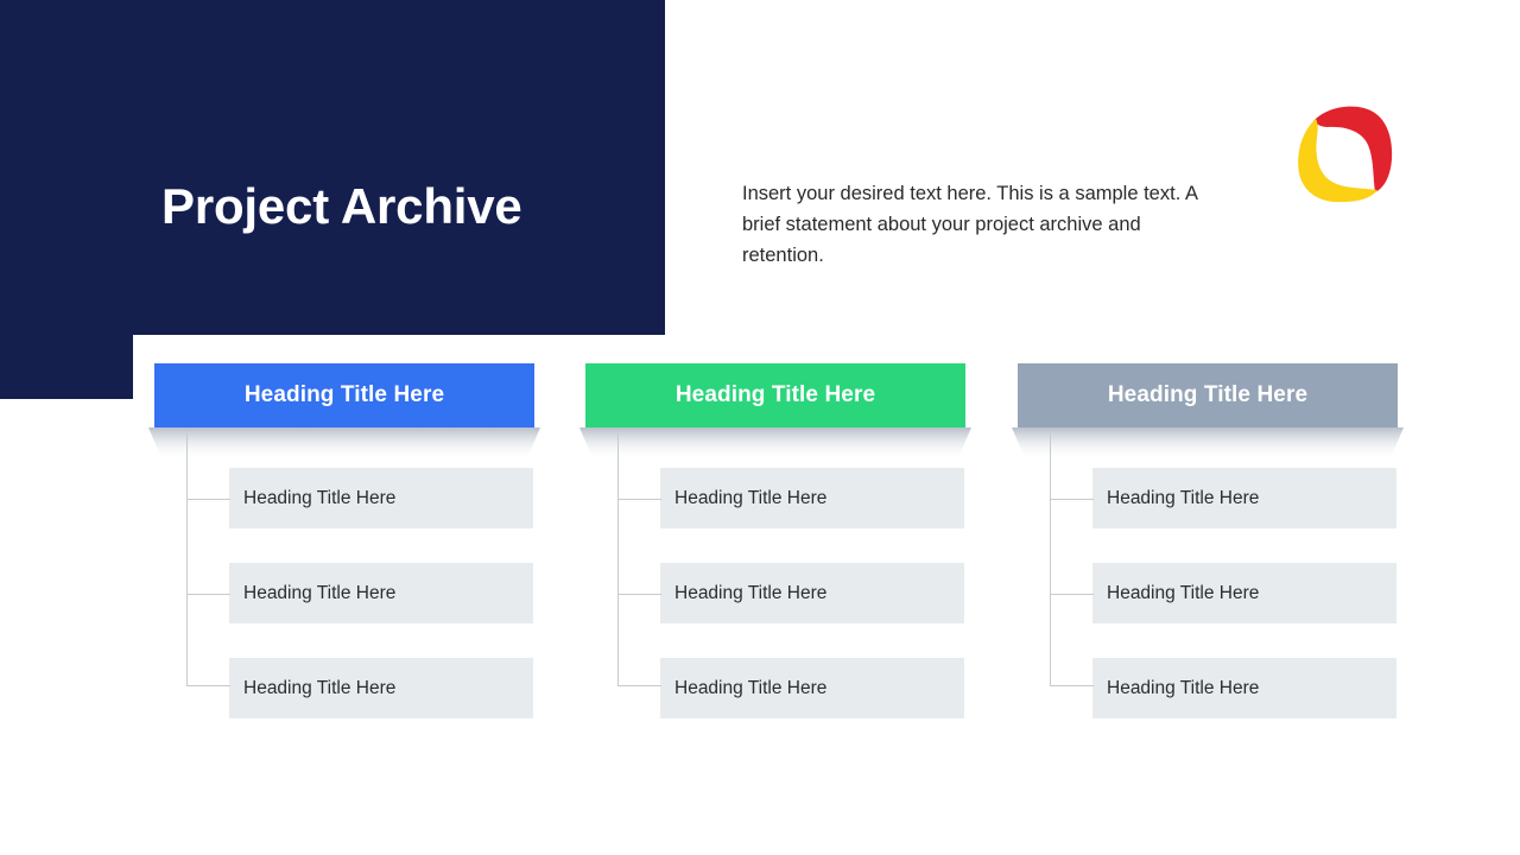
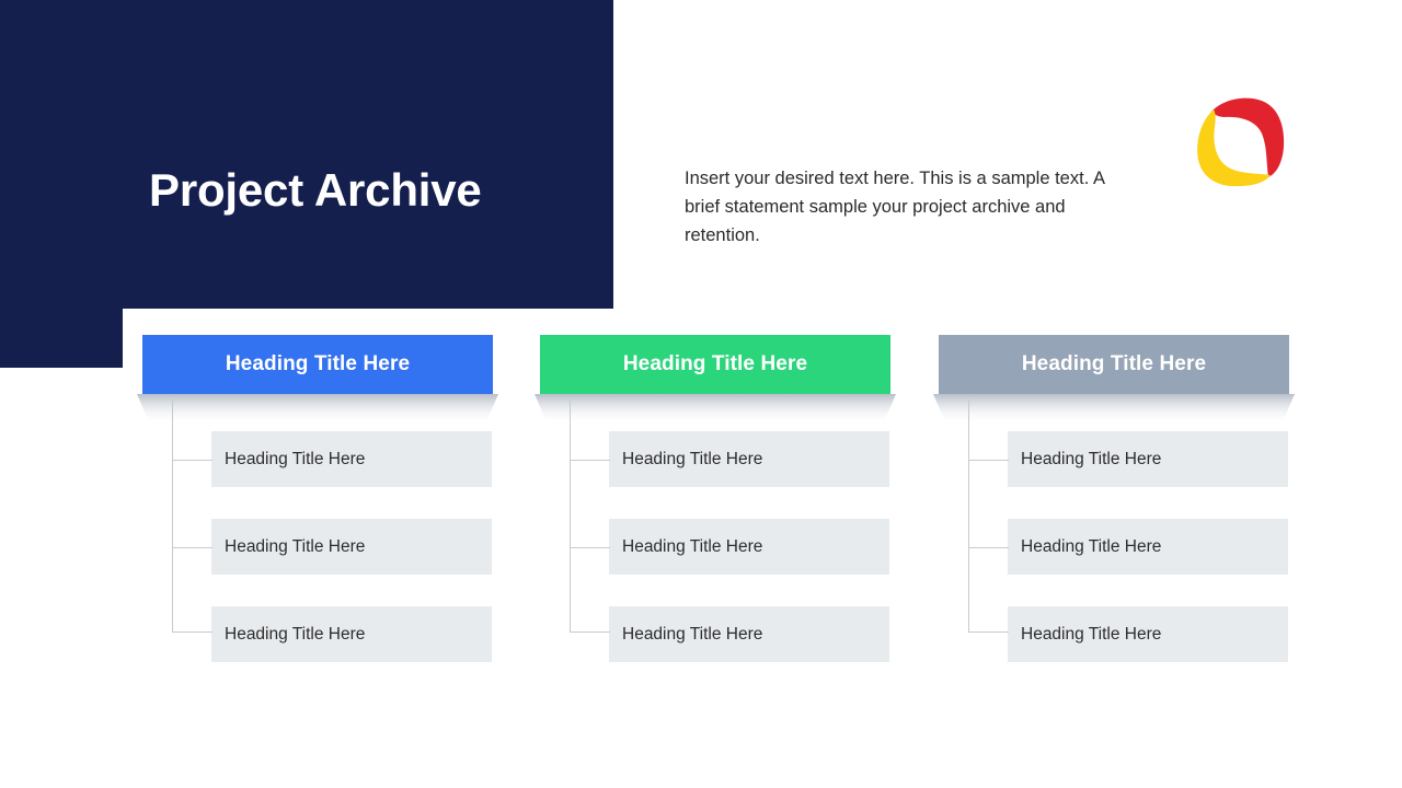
  Project Archive
- Insert your desired text here. This is a sample text. A brief statement about your project archive and retention.
+ Insert your desired text here. This is a sample text. A brief statement sample your project archive and retention.
  Heading Title Here
  Heading Title Here
  Heading Title Here
  Heading Title Here
  Heading Title Here
  Heading Title Here
  Heading Title Here
  Heading Title Here
  Heading Title Here
  Heading Title Here
  Heading Title Here
  Heading Title Here
